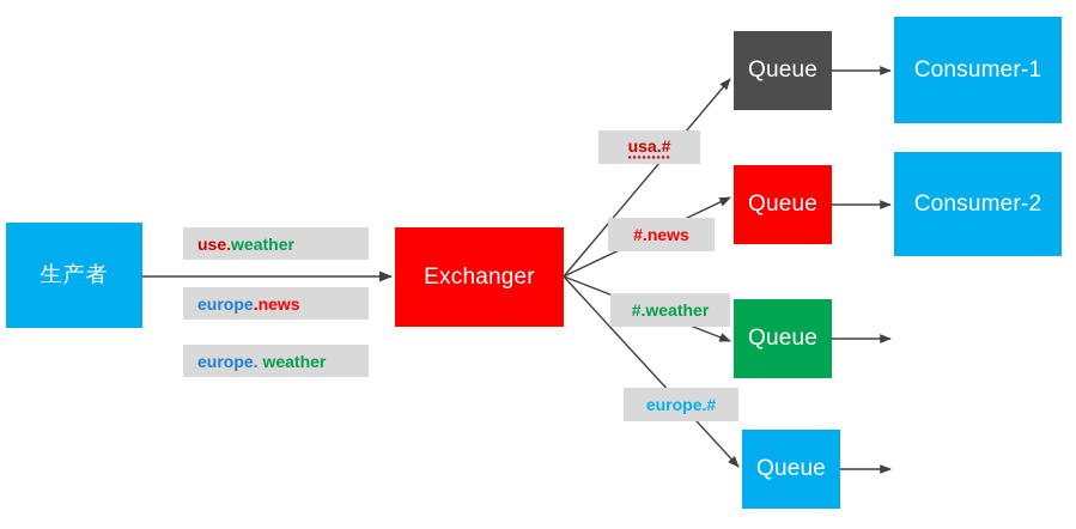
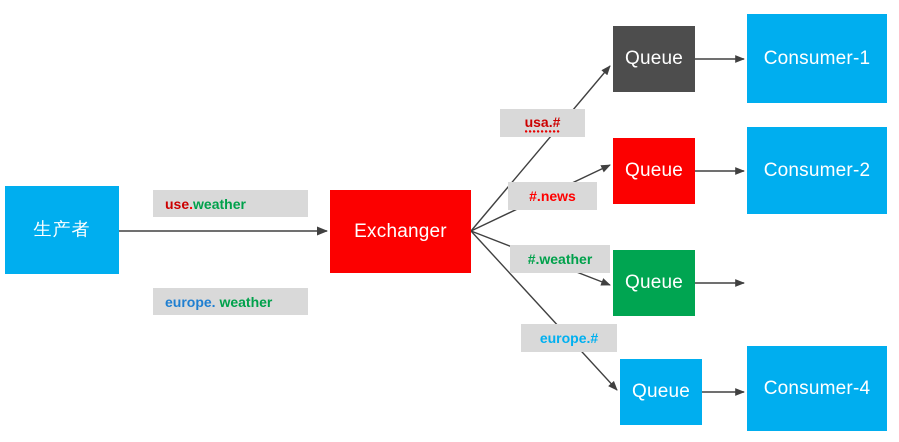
  生产者
  Exchanger
  Queue
  Queue
  Queue
  Queue
  Consumer-1
  Consumer-2
+ Consumer-4
  use.weather
- europe.news
  europe. weather
  usa.#
  #.news
  #.weather
  europe.#
